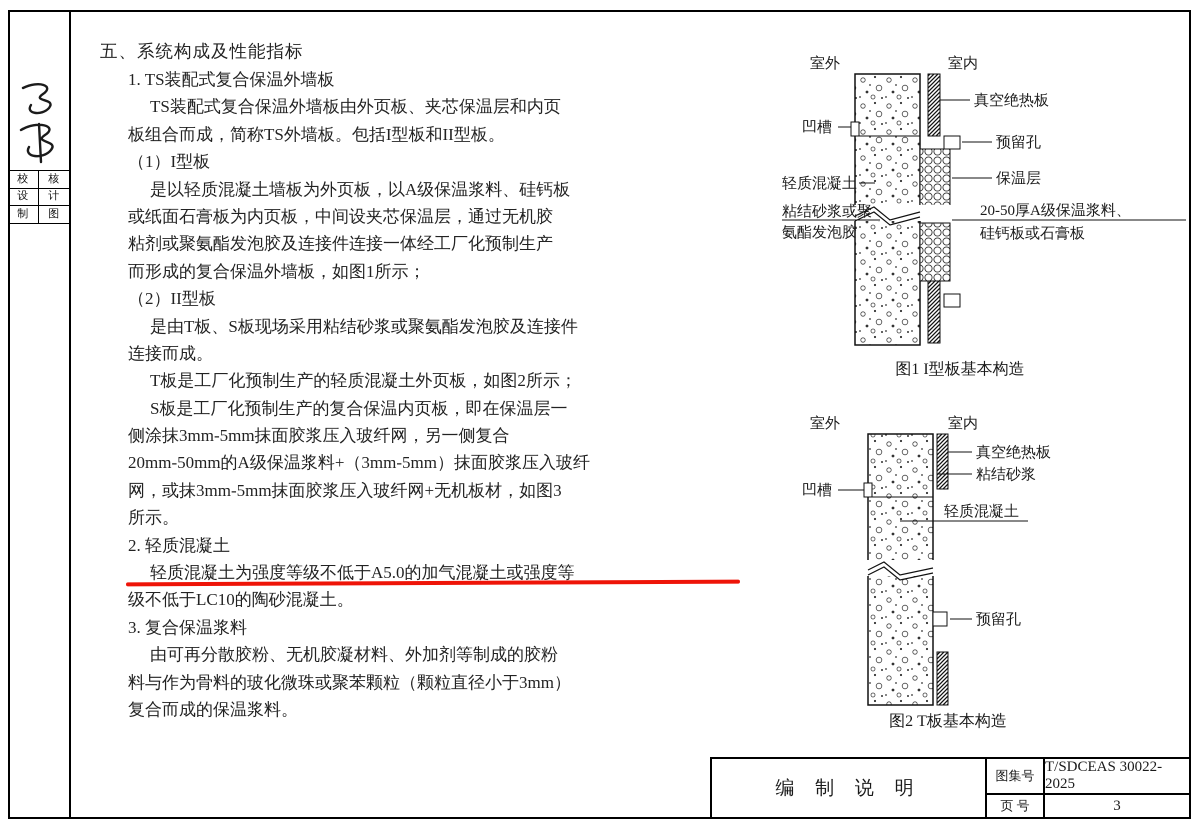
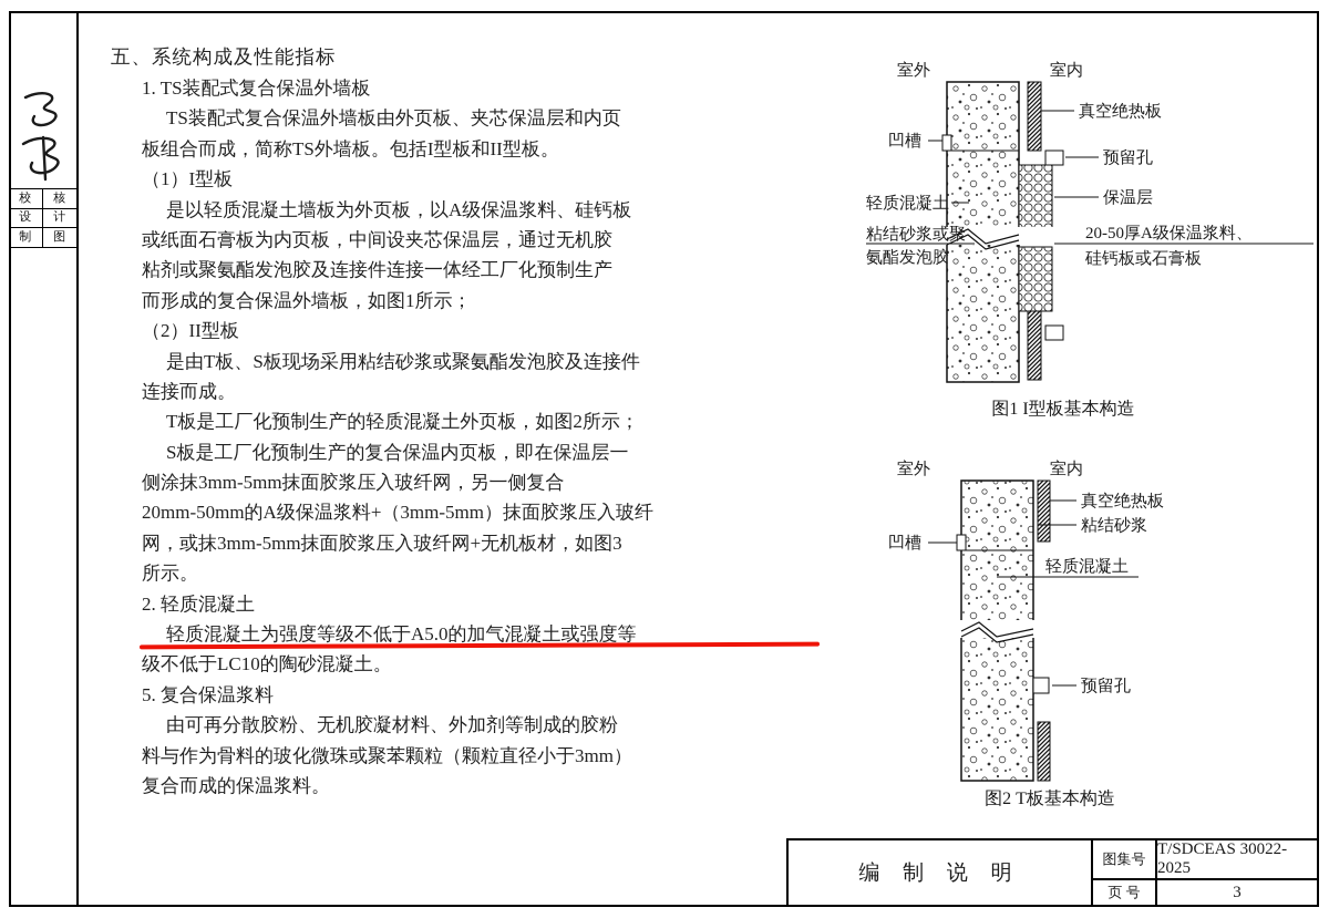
  校
  核
  设
  计
  制
  图
  五、系统构成及性能指标
  1. TS装配式复合保温外墙板
  TS装配式复合保温外墙板由外页板、夹芯保温层和内页
  板组合而成，简称TS外墙板。包括I型板和II型板。
  （1）I型板
  是以轻质混凝土墙板为外页板，以A级保温浆料、硅钙板
  或纸面石膏板为内页板，中间设夹芯保温层，通过无机胶
  粘剂或聚氨酯发泡胶及连接件连接一体经工厂化预制生产
  而形成的复合保温外墙板，如图1所示；
  （2）II型板
  是由T板、S板现场采用粘结砂浆或聚氨酯发泡胶及连接件
  连接而成。
  T板是工厂化预制生产的轻质混凝土外页板，如图2所示；
  S板是工厂化预制生产的复合保温内页板，即在保温层一
  侧涂抹3mm-5mm抹面胶浆压入玻纤网，另一侧复合
  20mm-50mm的A级保温浆料+（3mm-5mm）抹面胶浆压入玻纤
  网，或抹3mm-5mm抹面胶浆压入玻纤网+无机板材，如图3
  所示。
  2. 轻质混凝土
  轻质混凝土为强度等级不低于A5.0的加气混凝土或强度等
  级不低于LC10的陶砂混凝土。
- 3. 复合保温浆料
+ 5. 复合保温浆料
  由可再分散胶粉、无机胶凝材料、外加剂等制成的胶粉
  料与作为骨料的玻化微珠或聚苯颗粒（颗粒直径小于3mm）
  复合而成的保温浆料。
  室外
  室内
  真空绝热板
  预留孔
  保温层
  20-50厚A级保温浆料、
  硅钙板或石膏板
  凹槽
  轻质混凝土
  粘结砂浆或聚
  氨酯发泡胶
  图1 I型板基本构造
  室外
  室内
  真空绝热板
  粘结砂浆
  凹槽
  轻质混凝土
  预留孔
  图2 T板基本构造
  编 制 说 明
  图集号
  T/SDCEAS 30022-2025
  页 号
  3
